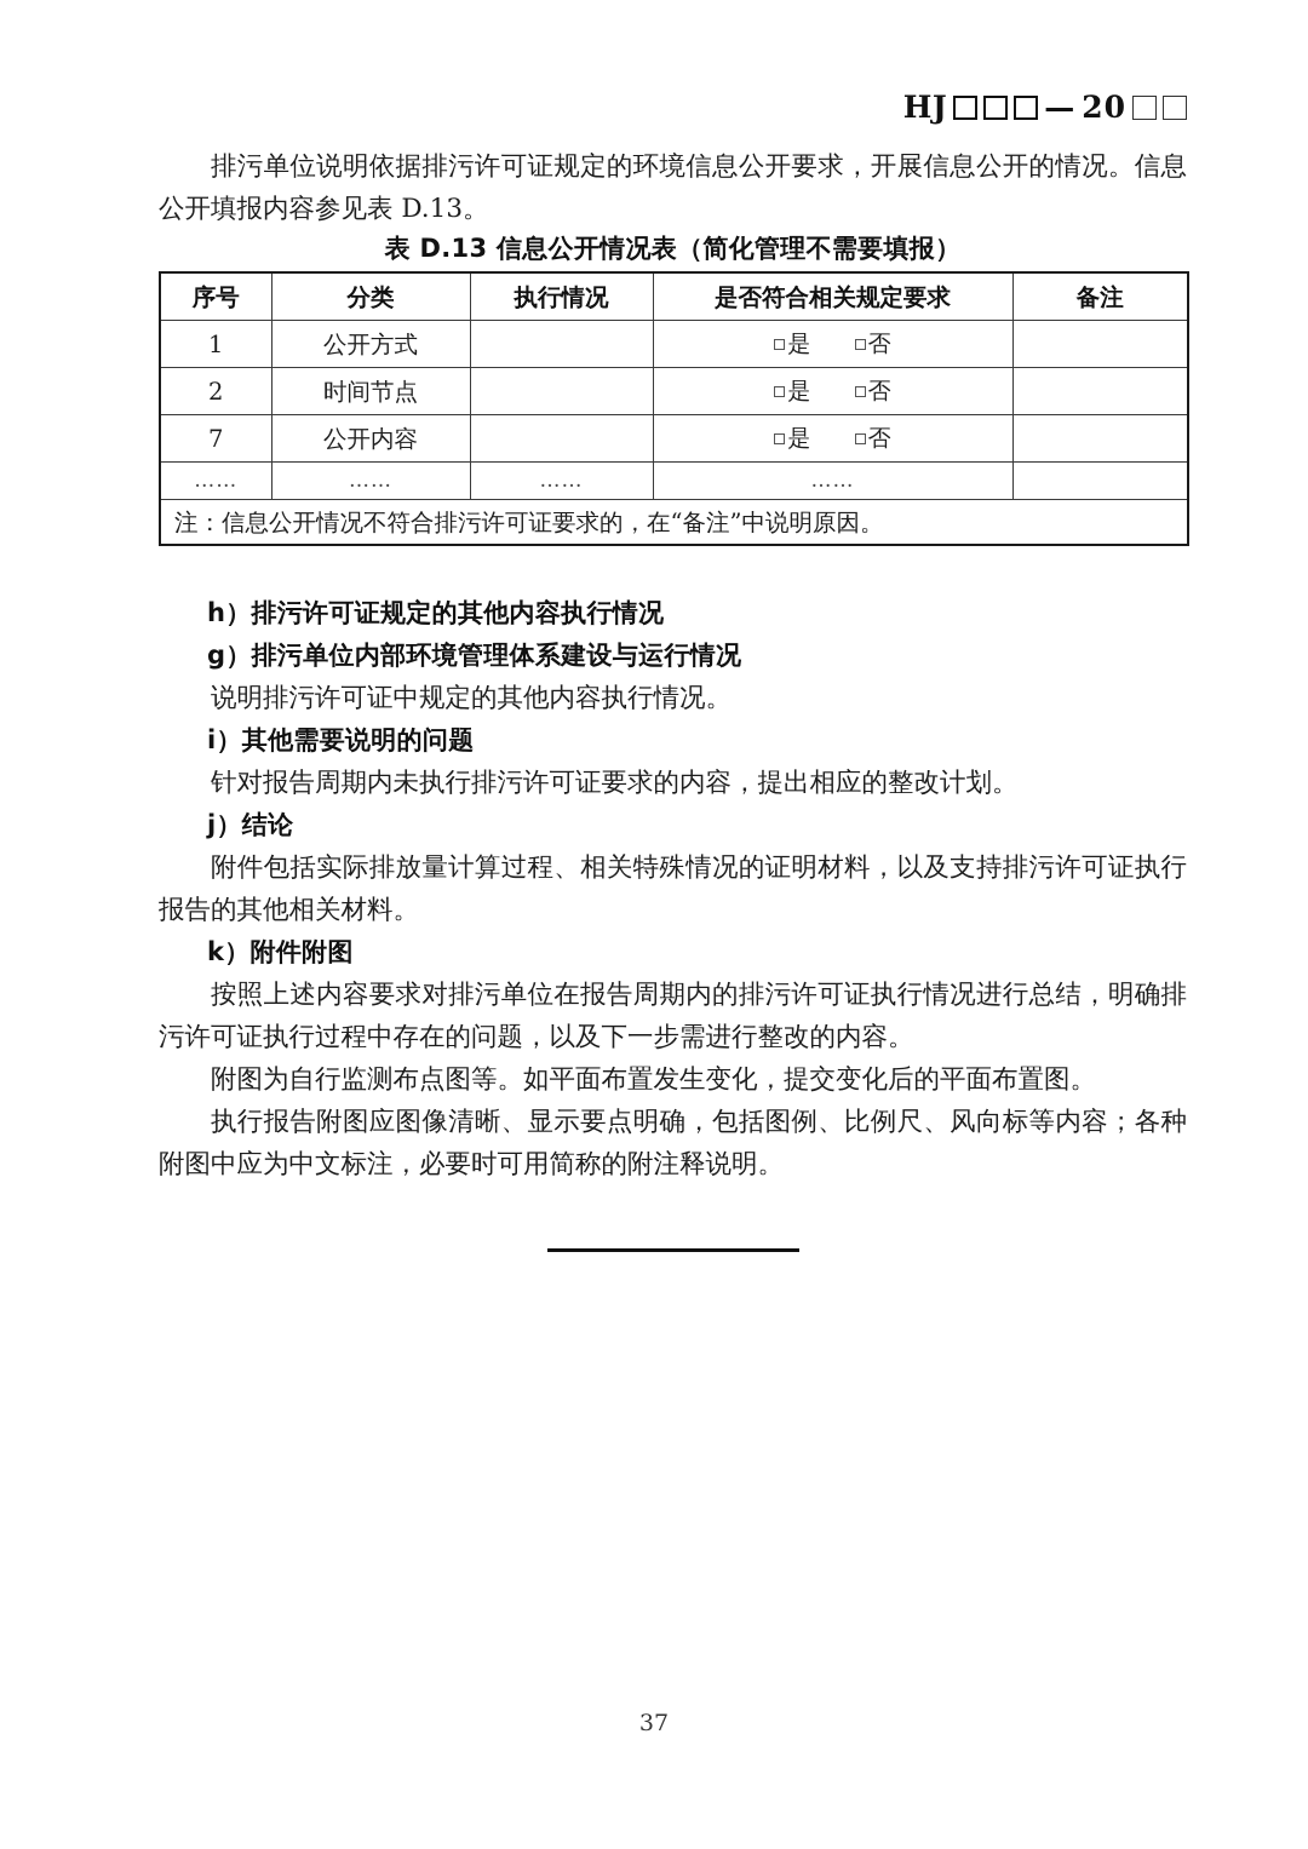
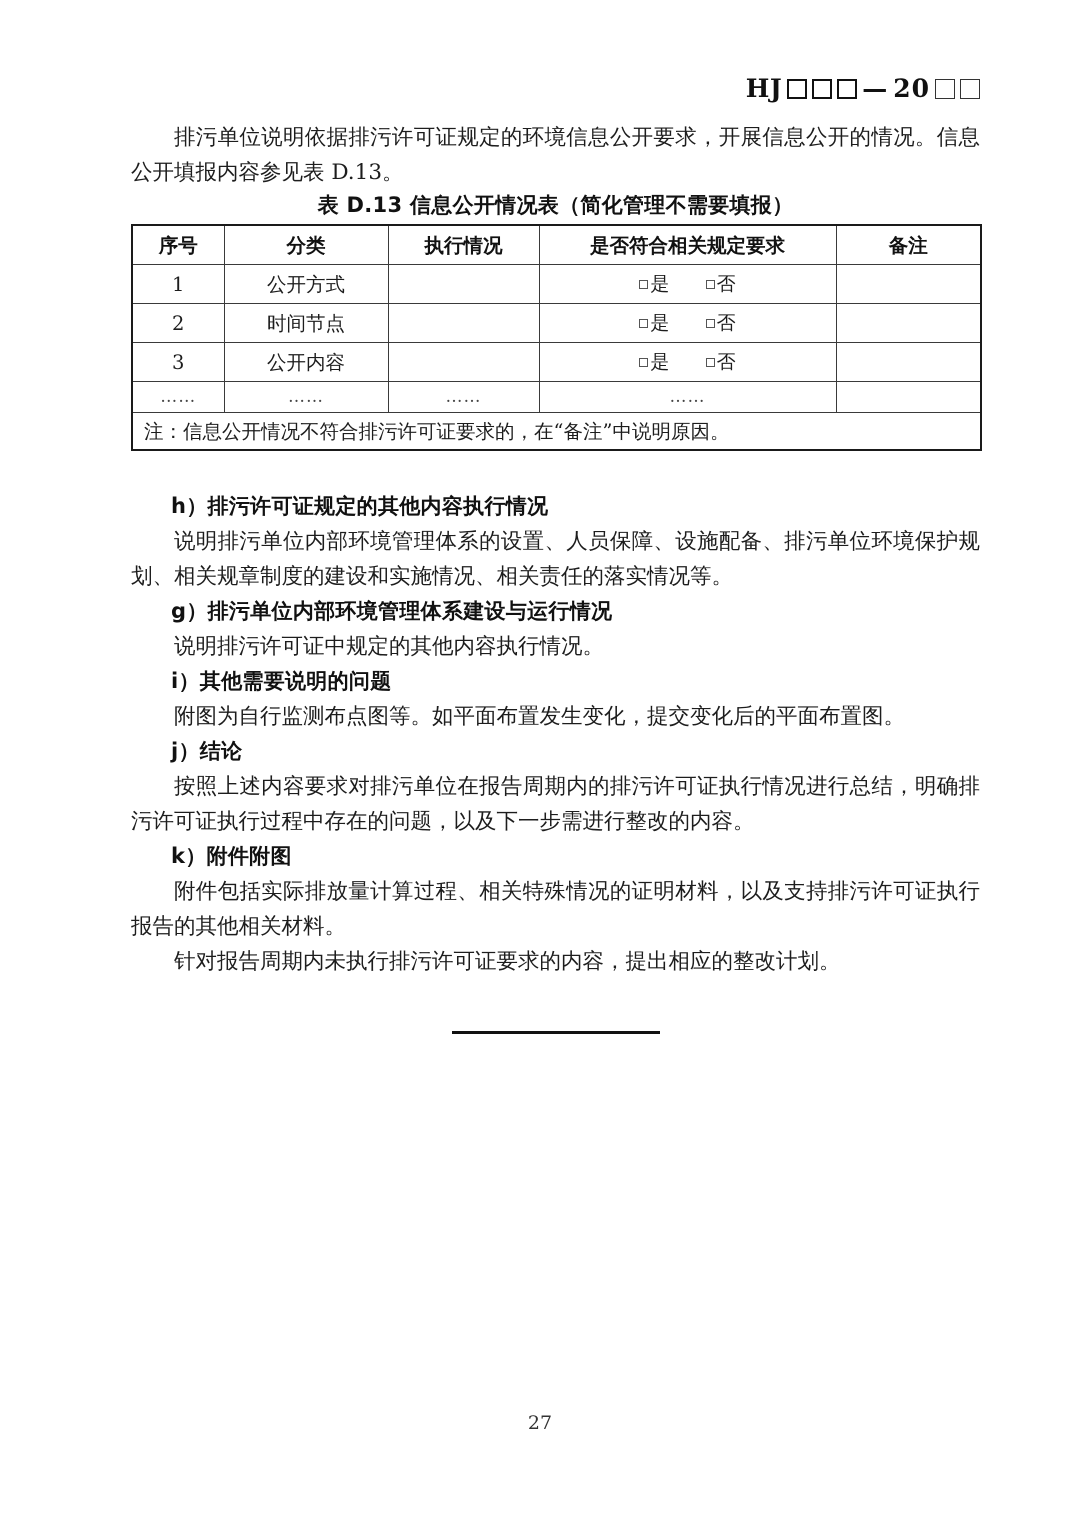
  HJ
  —
  20
  排污单位说明依据排污许可证规定的环境信息公开要求，开展信息公开的情况。信息公开填报内容参见表 D.13。
  表 D.13 信息公开情况表（简化管理不需要填报）
  序号	分类	执行情况	是否符合相关规定要求	备注
  1	公开方式		是 否
  2	时间节点		是 否
- 7	公开内容		是 否
+ 3	公开内容		是 否
  ……	……	……	……
  注：信息公开情况不符合排污许可证要求的，在“备注”中说明原因。
  h）排污许可证规定的其他内容执行情况
+ 说明排污单位内部环境管理体系的设置、人员保障、设施配备、排污单位环境保护规划、相关规章制度的建设和实施情况、相关责任的落实情况等。
  g）排污单位内部环境管理体系建设与运行情况
  说明排污许可证中规定的其他内容执行情况。
  i）其他需要说明的问题
- 针对报告周期内未执行排污许可证要求的内容，提出相应的整改计划。
+ 附图为自行监测布点图等。如平面布置发生变化，提交变化后的平面布置图。
  j）结论
- 附件包括实际排放量计算过程、相关特殊情况的证明材料，以及支持排污许可证执行报告的其他相关材料。
+ 按照上述内容要求对排污单位在报告周期内的排污许可证执行情况进行总结，明确排污许可证执行过程中存在的问题，以及下一步需进行整改的内容。
  k）附件附图
- 按照上述内容要求对排污单位在报告周期内的排污许可证执行情况进行总结，明确排污许可证执行过程中存在的问题，以及下一步需进行整改的内容。
+ 附件包括实际排放量计算过程、相关特殊情况的证明材料，以及支持排污许可证执行报告的其他相关材料。
- 附图为自行监测布点图等。如平面布置发生变化，提交变化后的平面布置图。
+ 针对报告周期内未执行排污许可证要求的内容，提出相应的整改计划。
- 执行报告附图应图像清晰、显示要点明确，包括图例、比例尺、风向标等内容；各种附图中应为中文标注，必要时可用简称的附注释说明。
- 37
+ 27
